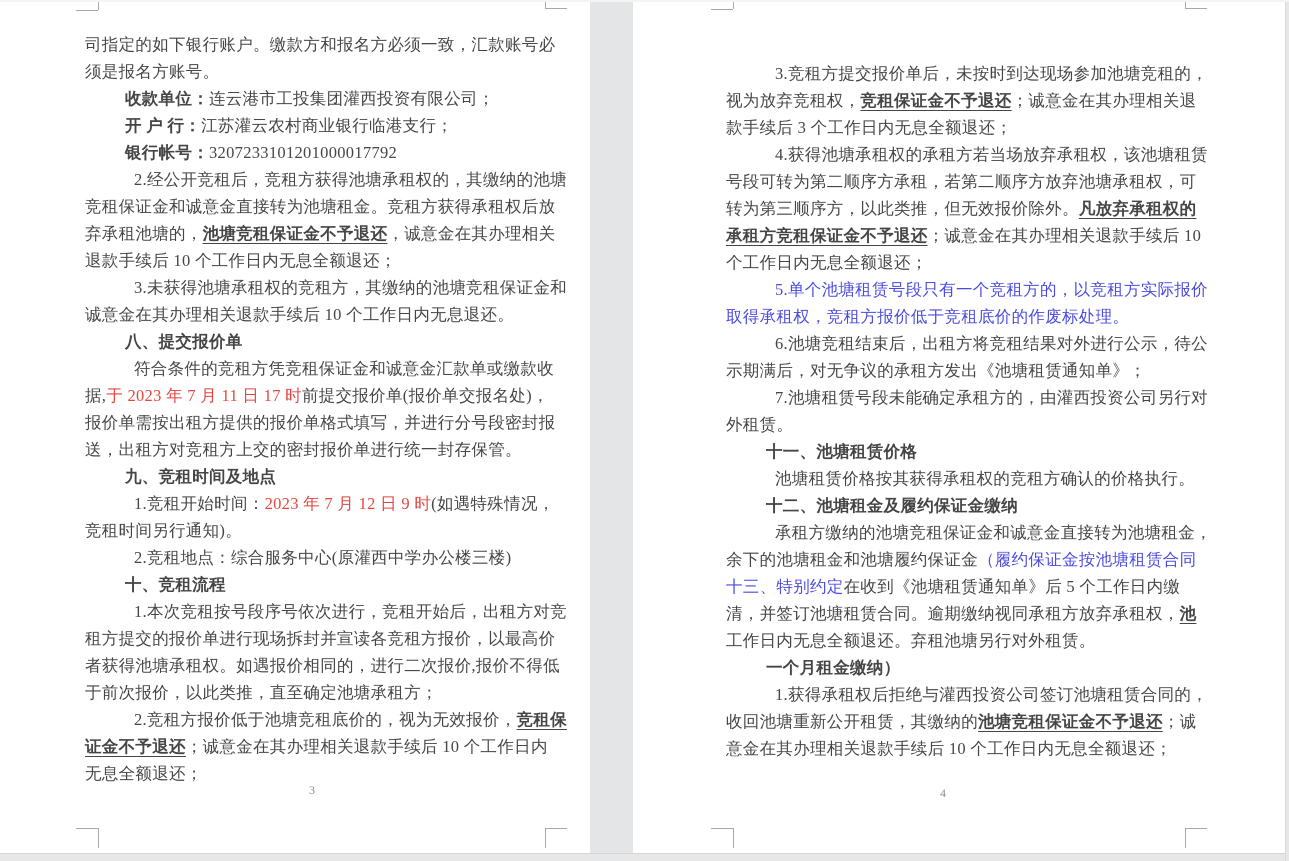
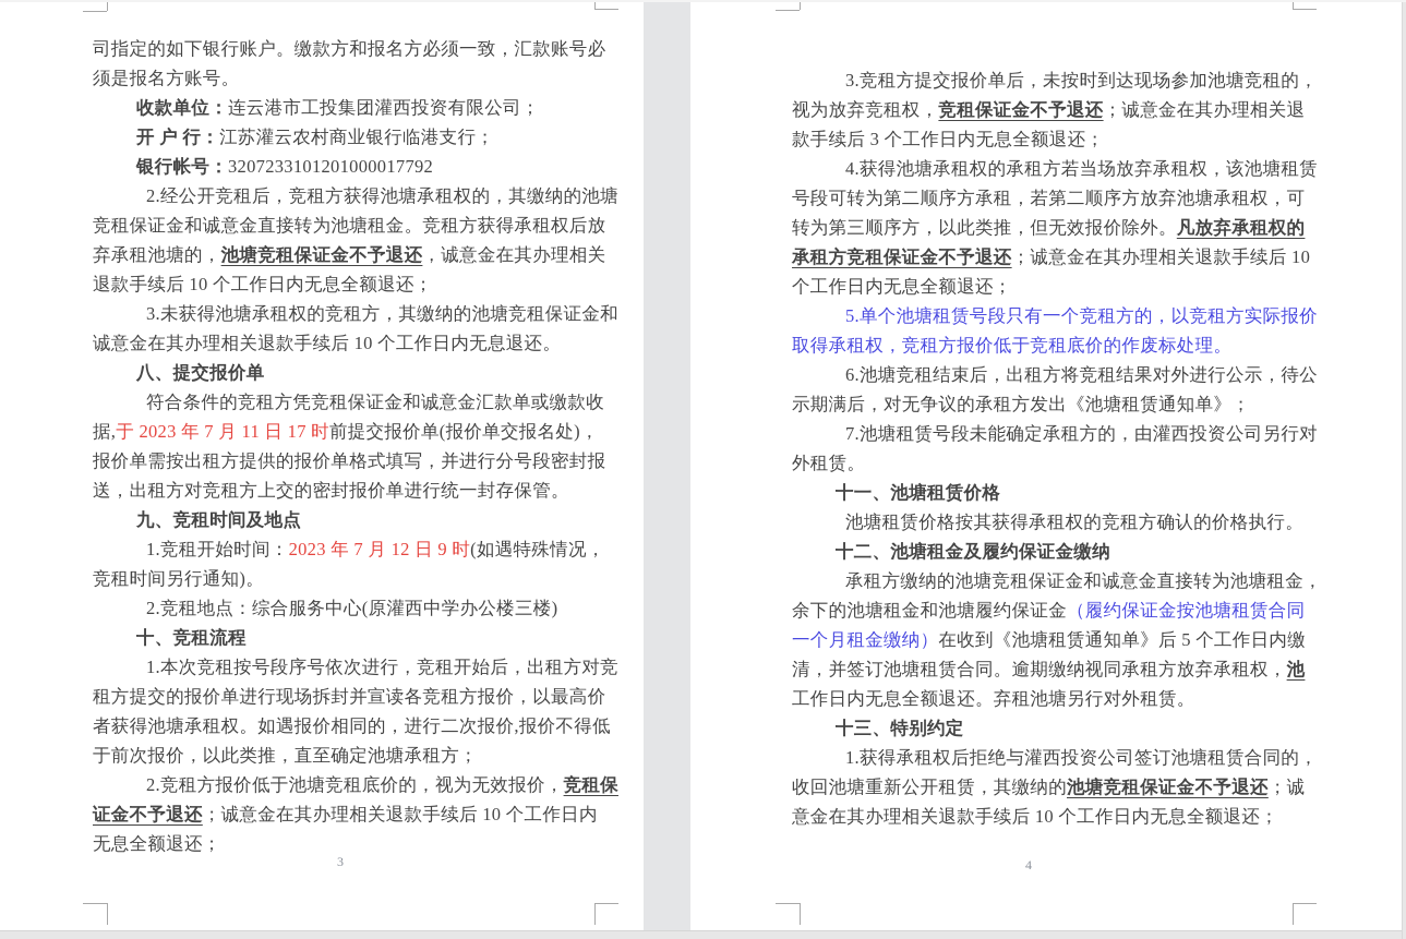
  司指定的如下银行账户。缴款方和报名方必须一致，汇款账号必
  须是报名方账号。
  收款单位：连云港市工投集团灌西投资有限公司；
  开 户 行：江苏灌云农村商业银行临港支行；
  银行帐号：3207233101201000017792
  2.经公开竞租后，竞租方获得池塘承租权的，其缴纳的池塘
  竞租保证金和诚意金直接转为池塘租金。竞租方获得承租权后放
  弃承租池塘的，池塘竞租保证金不予退还，诚意金在其办理相关
  退款手续后 10 个工作日内无息全额退还；
  3.未获得池塘承租权的竞租方，其缴纳的池塘竞租保证金和
  诚意金在其办理相关退款手续后 10 个工作日内无息退还。
  八、提交报价单
  符合条件的竞租方凭竞租保证金和诚意金汇款单或缴款收
  据,于 2023 年 7 月 11 日 17 时前提交报价单(报价单交报名处)，
  报价单需按出租方提供的报价单格式填写，并进行分号段密封报
  送，出租方对竞租方上交的密封报价单进行统一封存保管。
  九、竞租时间及地点
  1.竞租开始时间：2023 年 7 月 12 日 9 时(如遇特殊情况，
  竞租时间另行通知)。
  2.竞租地点：综合服务中心(原灌西中学办公楼三楼)
  十、竞租流程
  1.本次竞租按号段序号依次进行，竞租开始后，出租方对竞
  租方提交的报价单进行现场拆封并宣读各竞租方报价，以最高价
  者获得池塘承租权。如遇报价相同的，进行二次报价,报价不得低
  于前次报价，以此类推，直至确定池塘承租方；
  2.竞租方报价低于池塘竞租底价的，视为无效报价，竞租保
  证金不予退还；诚意金在其办理相关退款手续后 10 个工作日内
  无息全额退还；
  3
  3.竞租方提交报价单后，未按时到达现场参加池塘竞租的，
  视为放弃竞租权，竞租保证金不予退还；诚意金在其办理相关退
  款手续后 3 个工作日内无息全额退还；
  4.获得池塘承租权的承租方若当场放弃承租权，该池塘租赁
  号段可转为第二顺序方承租，若第二顺序方放弃池塘承租权，可
  转为第三顺序方，以此类推，但无效报价除外。凡放弃承租权的
  承租方竞租保证金不予退还；诚意金在其办理相关退款手续后 10
  个工作日内无息全额退还；
  5.单个池塘租赁号段只有一个竞租方的，以竞租方实际报价
  取得承租权，竞租方报价低于竞租底价的作废标处理。
  6.池塘竞租结束后，出租方将竞租结果对外进行公示，待公
  示期满后，对无争议的承租方发出《池塘租赁通知单》；
  7.池塘租赁号段未能确定承租方的，由灌西投资公司另行对
  外租赁。
  十一、池塘租赁价格
  池塘租赁价格按其获得承租权的竞租方确认的价格执行。
  十二、池塘租金及履约保证金缴纳
  承租方缴纳的池塘竞租保证金和诚意金直接转为池塘租金，
  余下的池塘租金和池塘履约保证金（履约保证金按池塘租赁合同
- 十三、特别约定在收到《池塘租赁通知单》后 5 个工作日内缴
+ 一个月租金缴纳）在收到《池塘租赁通知单》后 5 个工作日内缴
  清，并签订池塘租赁合同。逾期缴纳视同承租方放弃承租权，池
  工作日内无息全额退还。弃租池塘另行对外租赁。
- 一个月租金缴纳）
+ 十三、特别约定
  1.获得承租权后拒绝与灌西投资公司签订池塘租赁合同的，
  收回池塘重新公开租赁，其缴纳的池塘竞租保证金不予退还；诚
  意金在其办理相关退款手续后 10 个工作日内无息全额退还；
  4
